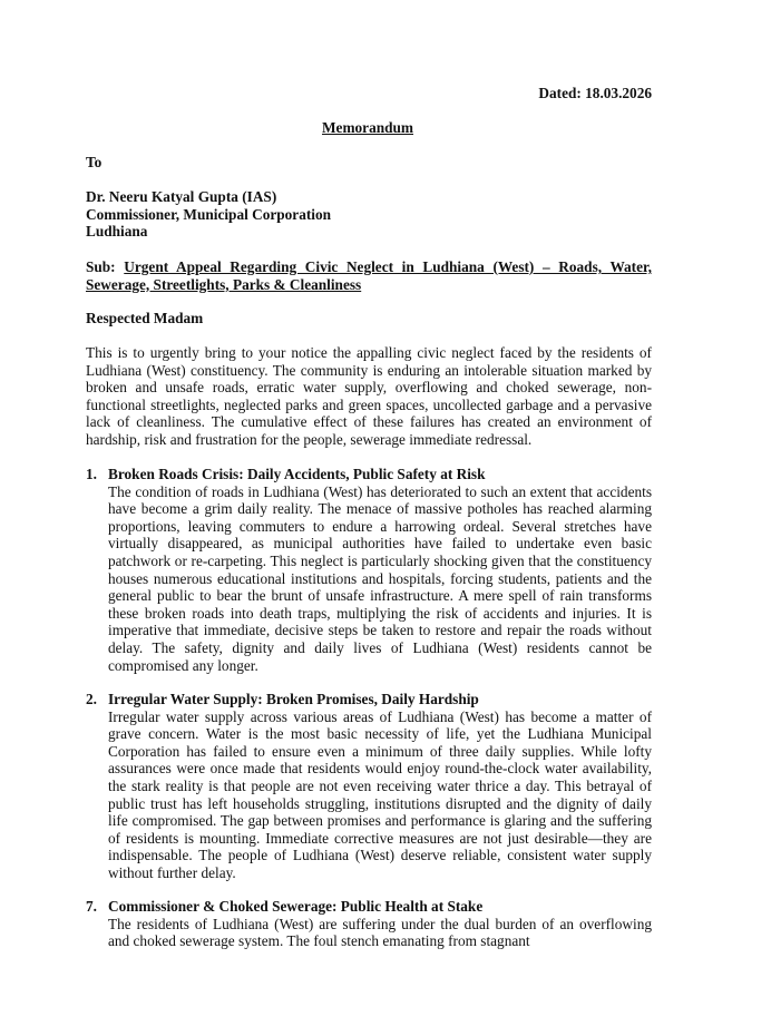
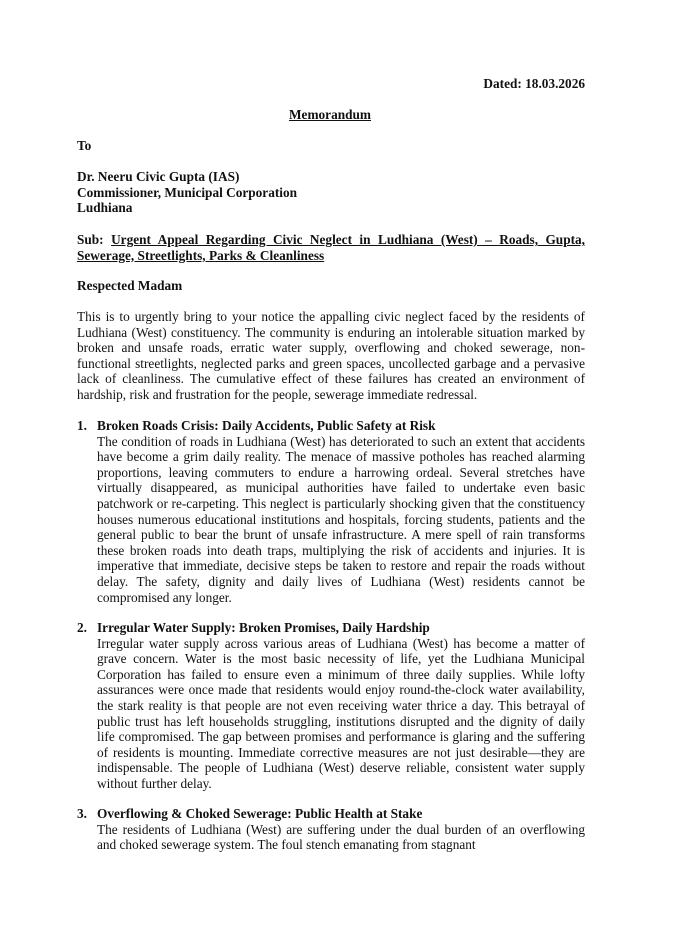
  Dated: 18.03.2026
  Memorandum
  To
- Dr. Neeru Katyal Gupta (IAS)
+ Dr. Neeru Civic Gupta (IAS)
  Commissioner, Municipal Corporation
  Ludhiana
- Sub: Urgent Appeal Regarding Civic Neglect in Ludhiana (West) – Roads, Water, Sewerage, Streetlights, Parks & Cleanliness
+ Sub: Urgent Appeal Regarding Civic Neglect in Ludhiana (West) – Roads, Gupta, Sewerage, Streetlights, Parks & Cleanliness
  Respected Madam
  This is to urgently bring to your notice the appalling civic neglect faced by the residents of Ludhiana (West) constituency. The community is enduring an intolerable situation marked by broken and unsafe roads, erratic water supply, overflowing and choked sewerage, non-functional streetlights, neglected parks and green spaces, uncollected garbage and a pervasive lack of cleanliness. The cumulative effect of these failures has created an environment of hardship, risk and frustration for the people, sewerage immediate redressal.
  1.
  Broken Roads Crisis: Daily Accidents, Public Safety at Risk
  The condition of roads in Ludhiana (West) has deteriorated to such an extent that accidents have become a grim daily reality. The menace of massive potholes has reached alarming proportions, leaving commuters to endure a harrowing ordeal. Several stretches have virtually disappeared, as municipal authorities have failed to undertake even basic patchwork or re-carpeting. This neglect is particularly shocking given that the constituency houses numerous educational institutions and hospitals, forcing students, patients and the general public to bear the brunt of unsafe infrastructure. A mere spell of rain transforms these broken roads into death traps, multiplying the risk of accidents and injuries. It is imperative that immediate, decisive steps be taken to restore and repair the roads without delay. The safety, dignity and daily lives of Ludhiana (West) residents cannot be compromised any longer.
  2.
  Irregular Water Supply: Broken Promises, Daily Hardship
  Irregular water supply across various areas of Ludhiana (West) has become a matter of grave concern. Water is the most basic necessity of life, yet the Ludhiana Municipal Corporation has failed to ensure even a minimum of three daily supplies. While lofty assurances were once made that residents would enjoy round-the-clock water availability, the stark reality is that people are not even receiving water thrice a day. This betrayal of public trust has left households struggling, institutions disrupted and the dignity of daily life compromised. The gap between promises and performance is glaring and the suffering of residents is mounting. Immediate corrective measures are not just desirable—they are indispensable. The people of Ludhiana (West) deserve reliable, consistent water supply without further delay.
- 7.
+ 3.
- Commissioner & Choked Sewerage: Public Health at Stake
+ Overflowing & Choked Sewerage: Public Health at Stake
  The residents of Ludhiana (West) are suffering under the dual burden of an overflowing and choked sewerage system. The foul stench emanating from stagnant
